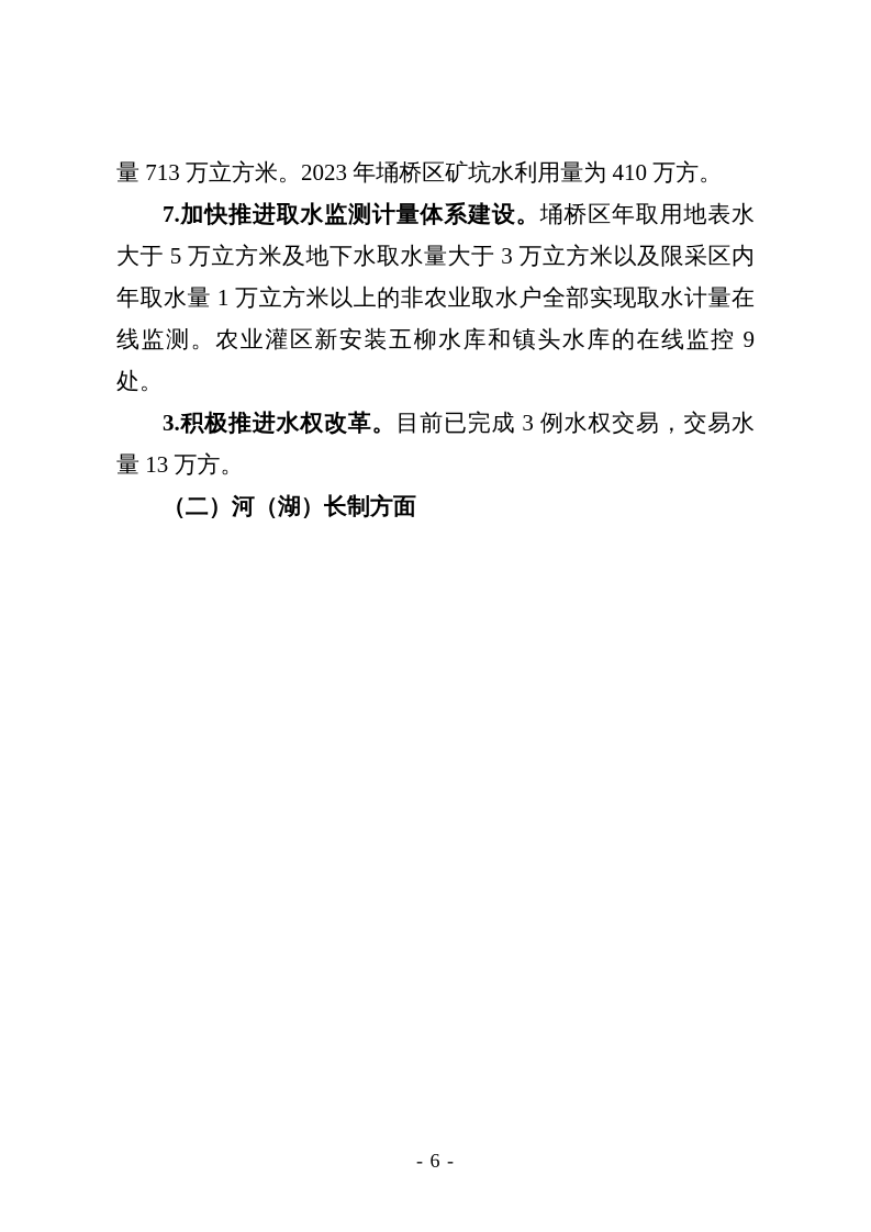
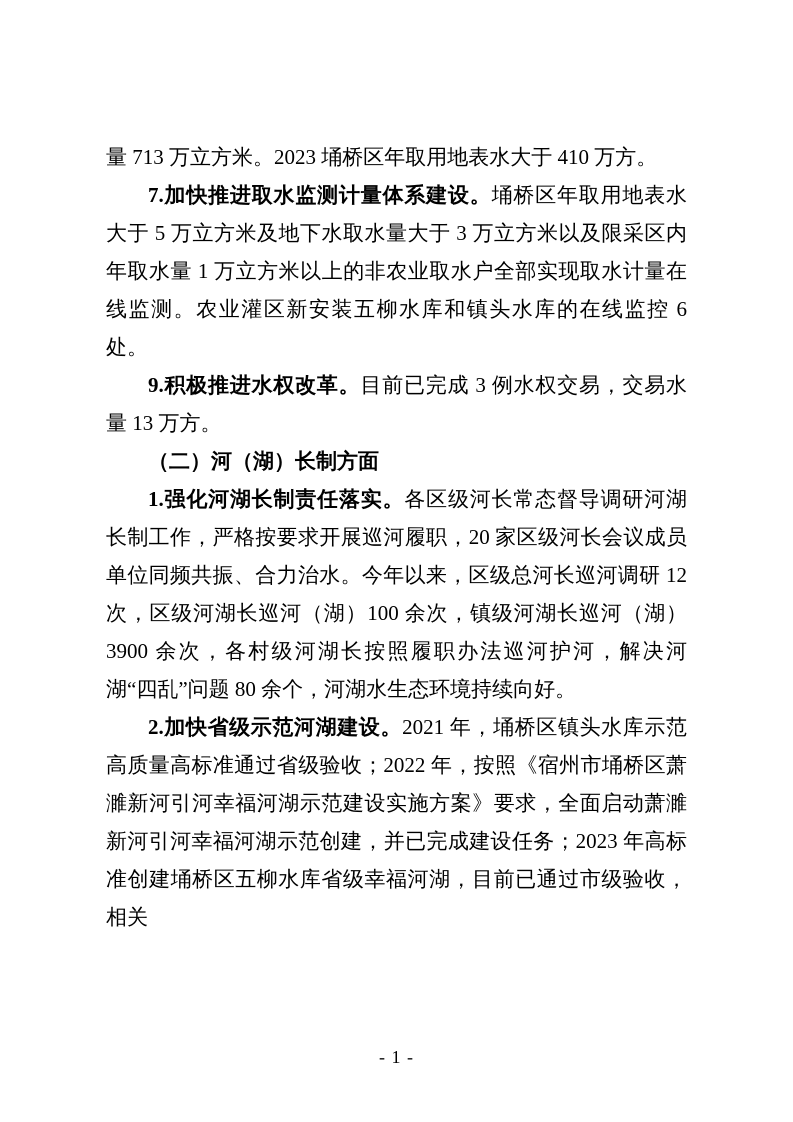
- 量 713 万立方米。2023 年埇桥区矿坑水利用量为 410 万方。
+ 量 713 万立方米。2023 埇桥区年取用地表水大于 410 万方。
- 7.加快推进取水监测计量体系建设。埇桥区年取用地表水大于 5 万立方米及地下水取水量大于 3 万立方米以及限采区内年取水量 1 万立方米以上的非农业取水户全部实现取水计量在线监测。农业灌区新安装五柳水库和镇头水库的在线监控 9 处。
+ 7.加快推进取水监测计量体系建设。埇桥区年取用地表水大于 5 万立方米及地下水取水量大于 3 万立方米以及限采区内年取水量 1 万立方米以上的非农业取水户全部实现取水计量在线监测。农业灌区新安装五柳水库和镇头水库的在线监控 6 处。
- 3.积极推进水权改革。目前已完成 3 例水权交易，交易水量 13 万方。
+ 9.积极推进水权改革。目前已完成 3 例水权交易，交易水量 13 万方。
  （二）河（湖）长制方面
+ 1.强化河湖长制责任落实。各区级河长常态督导调研河湖长制工作，严格按要求开展巡河履职，20 家区级河长会议成员单位同频共振、合力治水。今年以来，区级总河长巡河调研 12 次，区级河湖长巡河（湖）100 余次，镇级河湖长巡河（湖）3900 余次，各村级河湖长按照履职办法巡河护河，解决河湖“四乱”问题 80 余个，河湖水生态环境持续向好。
+ 2.加快省级示范河湖建设。2021 年，埇桥区镇头水库示范高质量高标准通过省级验收；2022 年，按照《宿州市埇桥区萧濉新河引河幸福河湖示范建设实施方案》要求，全面启动萧濉新河引河幸福河湖示范创建，并已完成建设任务；2023 年高标准创建埇桥区五柳水库省级幸福河湖，目前已通过市级验收，相关
- - 6 -
+ - 1 -
